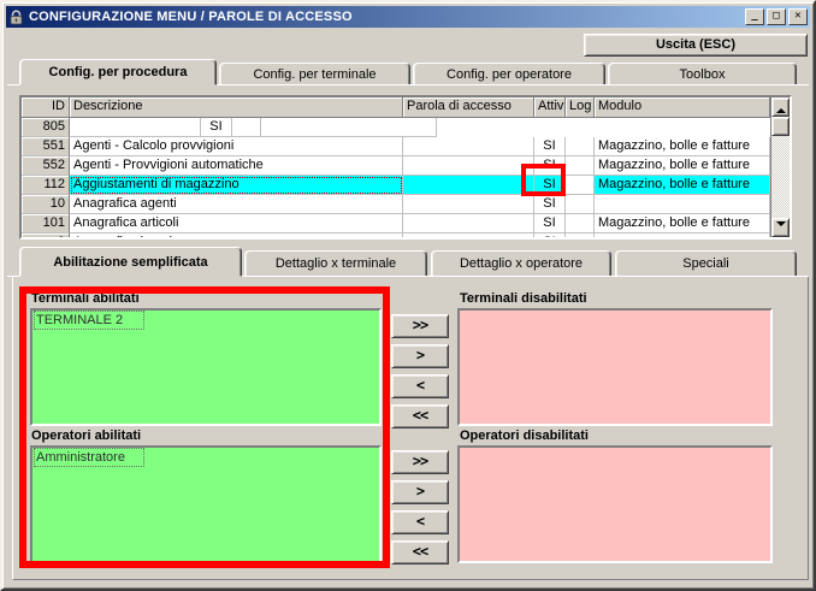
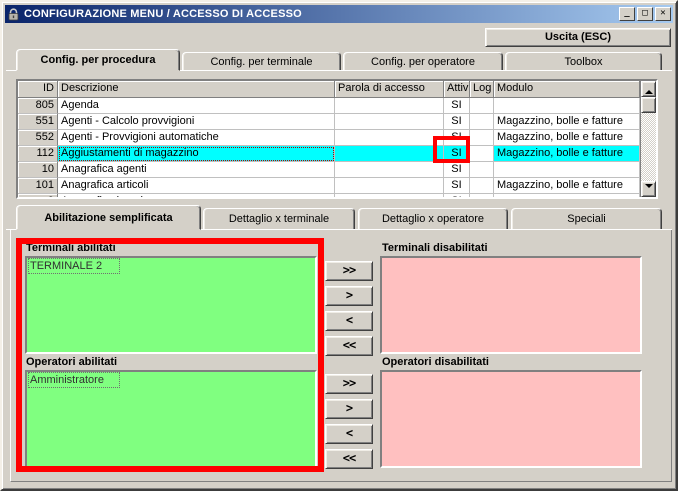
- CONFIGURAZIONE MENU / PAROLE DI ACCESSO
+ CONFIGURAZIONE MENU / ACCESSO DI ACCESSO
  _
  □
  ✕
  Uscita (ESC)
  Config. per procedura
  Config. per terminale
  Config. per operatore
  Toolbox
  ID
  Descrizione
  Parola di accesso
  Attiv
  Log
  Modulo
  805
+ Agenda
  SI
  551
  Agenti - Calcolo provvigioni
  SI
  Magazzino, bolle e fatture
  552
  Agenti - Provvigioni automatiche
  SI
  Magazzino, bolle e fatture
  112
  Aggiustamenti di magazzino
  SI
  Magazzino, bolle e fatture
  10
  Anagrafica agenti
  SI
  101
  Anagrafica articoli
  SI
  Magazzino, bolle e fatture
  Abilitazione semplificata
  Dettaglio x terminale
  Dettaglio x operatore
  Speciali
  Terminali abilitati
  TERMINALE 2
  >>
  >
  <
  <<
  Terminali disabilitati
  Operatori abilitati
  Amministratore
  >>
  >
  <
  <<
  Operatori disabilitati
